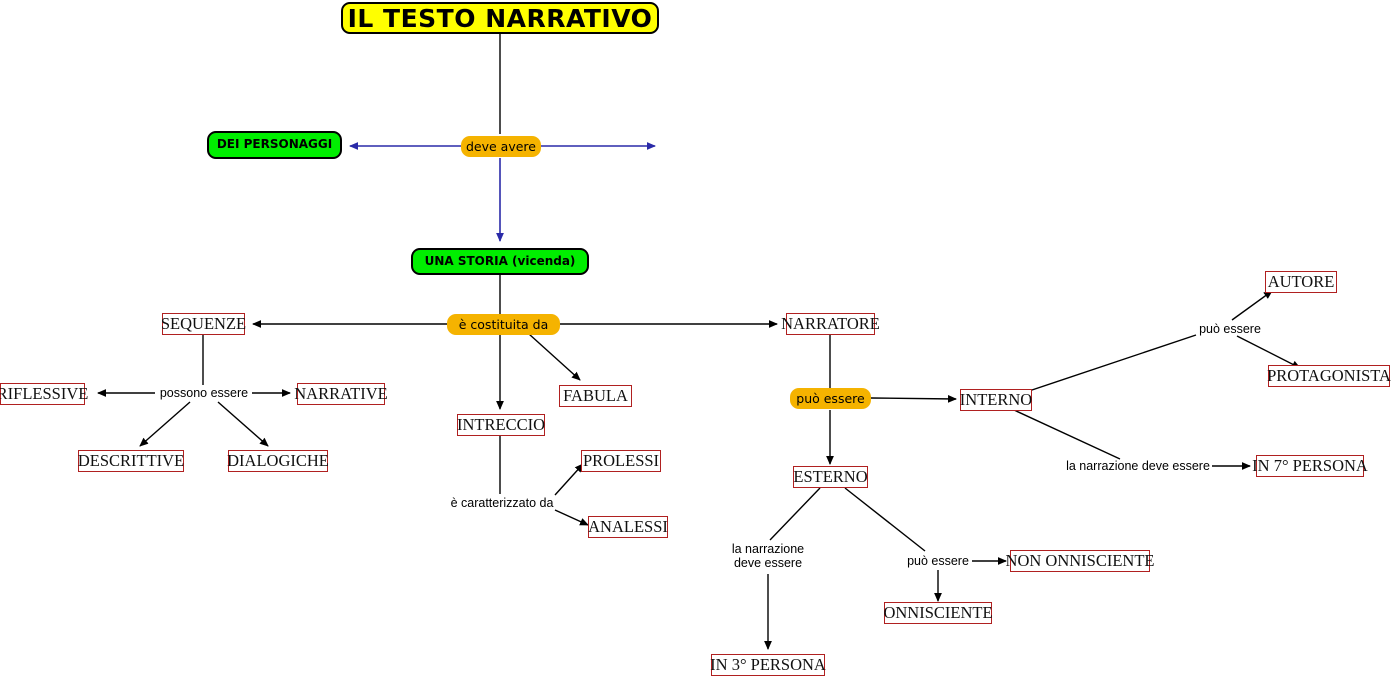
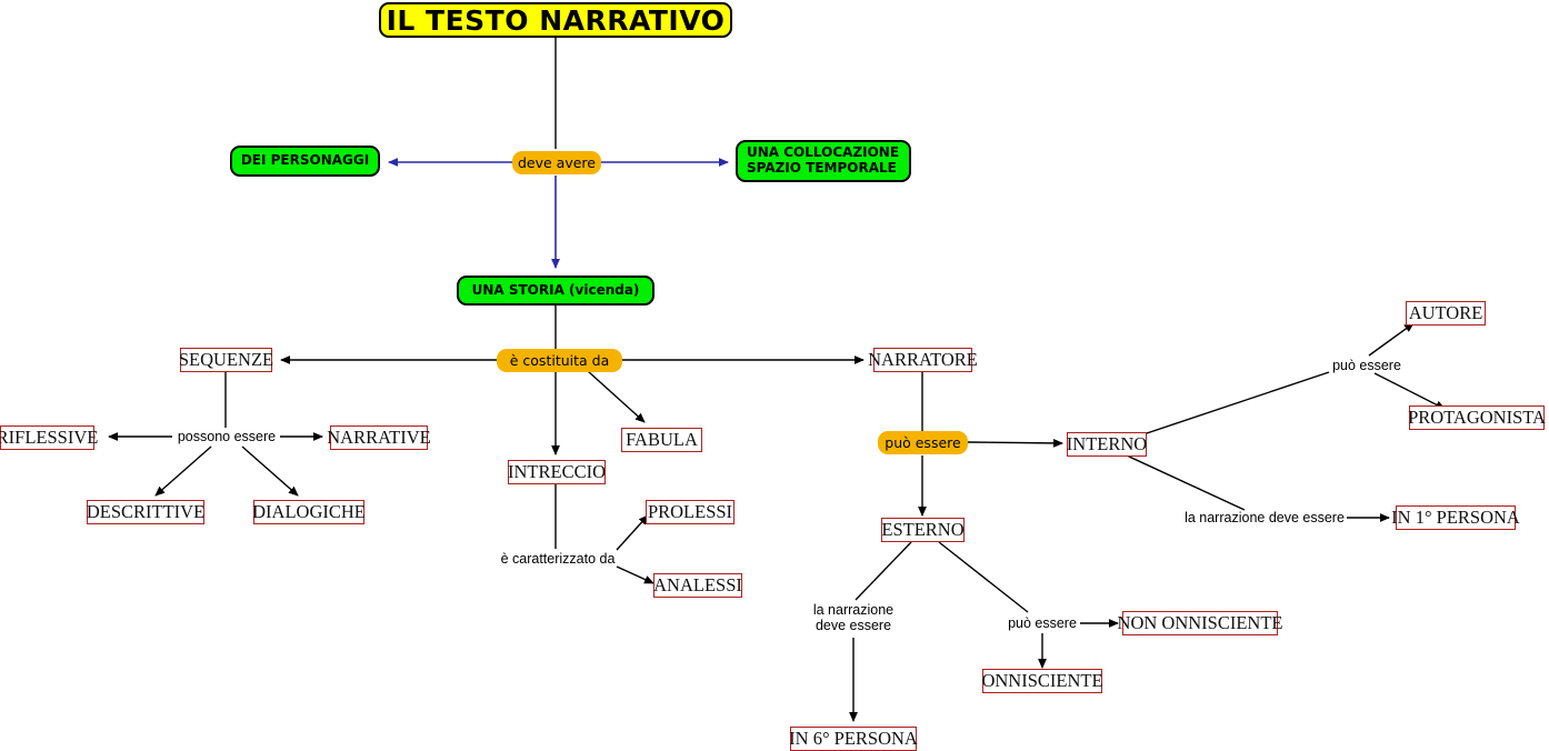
  IL TESTO NARRATIVO
  DEI PERSONAGGI
  deve avere
+ UNA COLLOCAZIONE
+ SPAZIO TEMPORALE
  UNA STORIA (vicenda)
  SEQUENZE
  è costituita da
  NARRATORE
  FABULA
  INTRECCIO
  possono essere
  RIFLESSIVE
  NARRATIVE
  DESCRITTIVE
  DIALOGICHE
  è caratterizzato da
  PROLESSI
  ANALESSI
  può essere
  INTERNO
  ESTERNO
  può essere
  AUTORE
  PROTAGONISTA
  la narrazione deve essere
- IN 7° PERSONA
+ IN 1° PERSONA
  la narrazione
  deve essere
- IN 3° PERSONA
+ IN 6° PERSONA
  può essere
  NON ONNISCIENTE
  ONNISCIENTE
